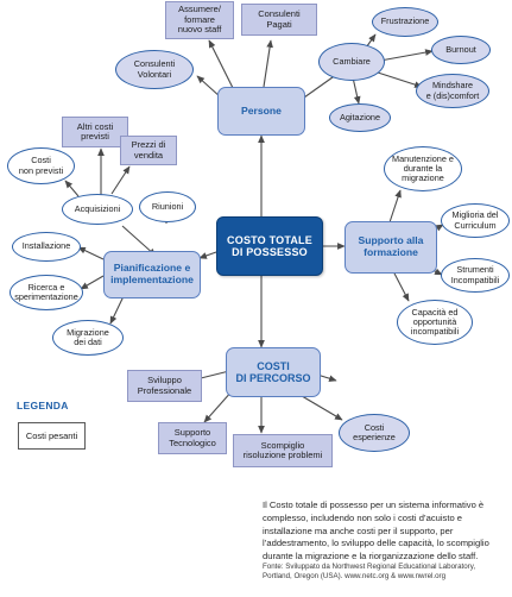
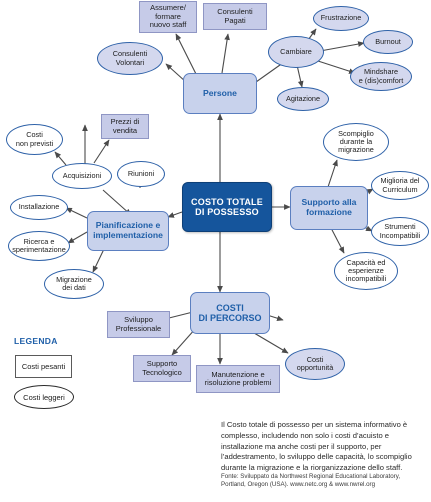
  COSTO TOTALE
  DI POSSESSO
  Persone
  Supporto alla
  formazione
  COSTI
  DI PERCORSO
  Pianificazione e
  implementazione
  Assumere/
  formare
  nuovo staff
  Consulenti
  Pagati
  Consulenti
  Volontari
  Cambiare
  Frustrazione
  Burnout
  Mindshare
  e (dis)comfort
  Agitazione
- Altri costi
- previsti
  Prezzi di
  vendita
  Costi
  non previsti
  Acquisizioni
  Riunioni
  Installazione
  Ricerca e
  sperimentazione
  Migrazione
  dei dati
- Manutenzione e
+ Scompiglio
  durante la
  migrazione
  Miglioria del
  Curriculum
  Strumenti
  Incompatibili
  Capacità ed
- opportunità
+ esperienze
  incompatibili
  Sviluppo
  Professionale
  Supporto
  Tecnologico
- Scompiglio
+ Manutenzione e
  risoluzione problemi
  Costi
- esperienze
+ opportunità
  LEGENDA
  Costi pesanti
+ Costi leggeri
  Il Costo totale di possesso per un sistema informativo è complesso, includendo non solo i costi d’acuisto e installazione ma anche costi per il supporto, per l’addestramento, lo sviluppo delle capacità, lo scompiglio durante la migrazione e la riorganizzazione dello staff.
